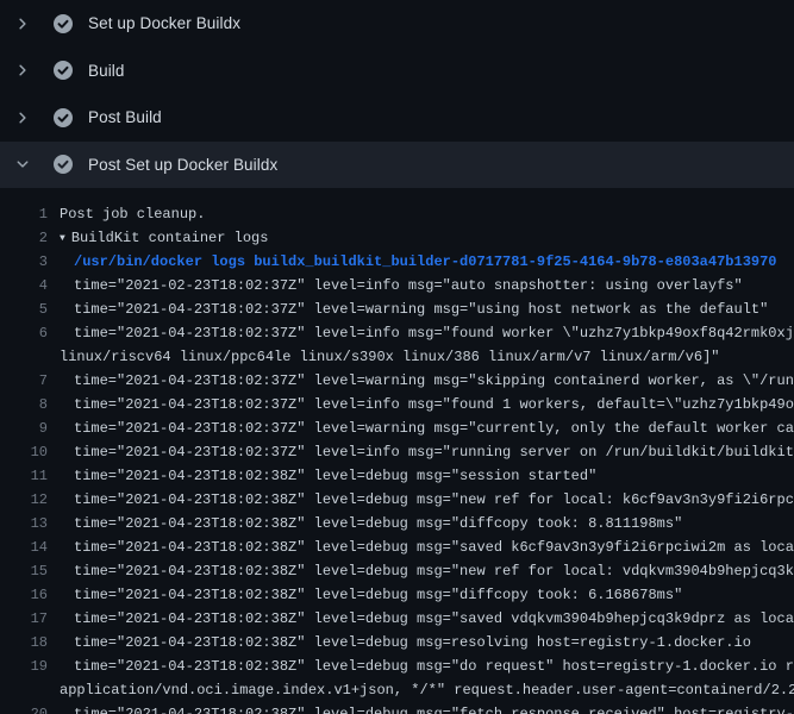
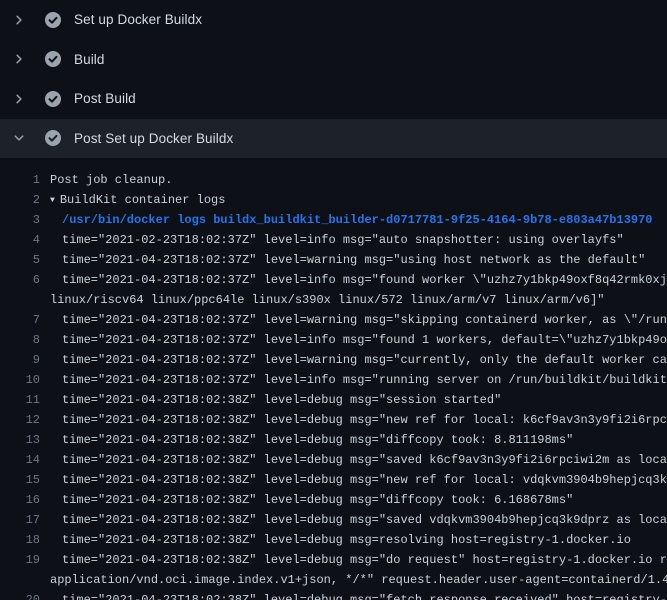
  Set up Docker Buildx
  Build
  Post Build
  Post Set up Docker Buildx
  1
  Post job cleanup.
  2
  ▼ BuildKit container logs
  3
  /usr/bin/docker logs buildx_buildkit_builder-d0717781-9f25-4164-9b78-e803a47b13970
  4
  time="2021-02-23T18:02:37Z" level=info msg="auto snapshotter: using overlayfs"
  5
  time="2021-04-23T18:02:37Z" level=warning msg="using host network as the default"
  6
  time="2021-04-23T18:02:37Z" level=info msg="found worker \"uzhz7y1bkp49oxf8q42rmk0xj
- linux/riscv64 linux/ppc64le linux/s390x linux/386 linux/arm/v7 linux/arm/v6]"
+ linux/riscv64 linux/ppc64le linux/s390x linux/572 linux/arm/v7 linux/arm/v6]"
  7
  time="2021-04-23T18:02:37Z" level=warning msg="skipping containerd worker, as \"/run
  8
  time="2021-04-23T18:02:37Z" level=info msg="found 1 workers, default=\"uzhz7y1bkp49o
  9
  time="2021-04-23T18:02:37Z" level=warning msg="currently, only the default worker ca
  10
  time="2021-04-23T18:02:37Z" level=info msg="running server on /run/buildkit/buildkit
  11
  time="2021-04-23T18:02:38Z" level=debug msg="session started"
  12
  time="2021-04-23T18:02:38Z" level=debug msg="new ref for local: k6cf9av3n3y9fi2i6rpc
  13
  time="2021-04-23T18:02:38Z" level=debug msg="diffcopy took: 8.811198ms"
  14
  time="2021-04-23T18:02:38Z" level=debug msg="saved k6cf9av3n3y9fi2i6rpciwi2m as loca
  15
  time="2021-04-23T18:02:38Z" level=debug msg="new ref for local: vdqkvm3904b9hepjcq3k
  16
  time="2021-04-23T18:02:38Z" level=debug msg="diffcopy took: 6.168678ms"
  17
  time="2021-04-23T18:02:38Z" level=debug msg="saved vdqkvm3904b9hepjcq3k9dprz as loca
  18
  time="2021-04-23T18:02:38Z" level=debug msg=resolving host=registry-1.docker.io
  19
  time="2021-04-23T18:02:38Z" level=debug msg="do request" host=registry-1.docker.io r
- application/vnd.oci.image.index.v1+json, */*" request.header.user-agent=containerd/2.2
+ application/vnd.oci.image.index.v1+json, */*" request.header.user-agent=containerd/1.4
